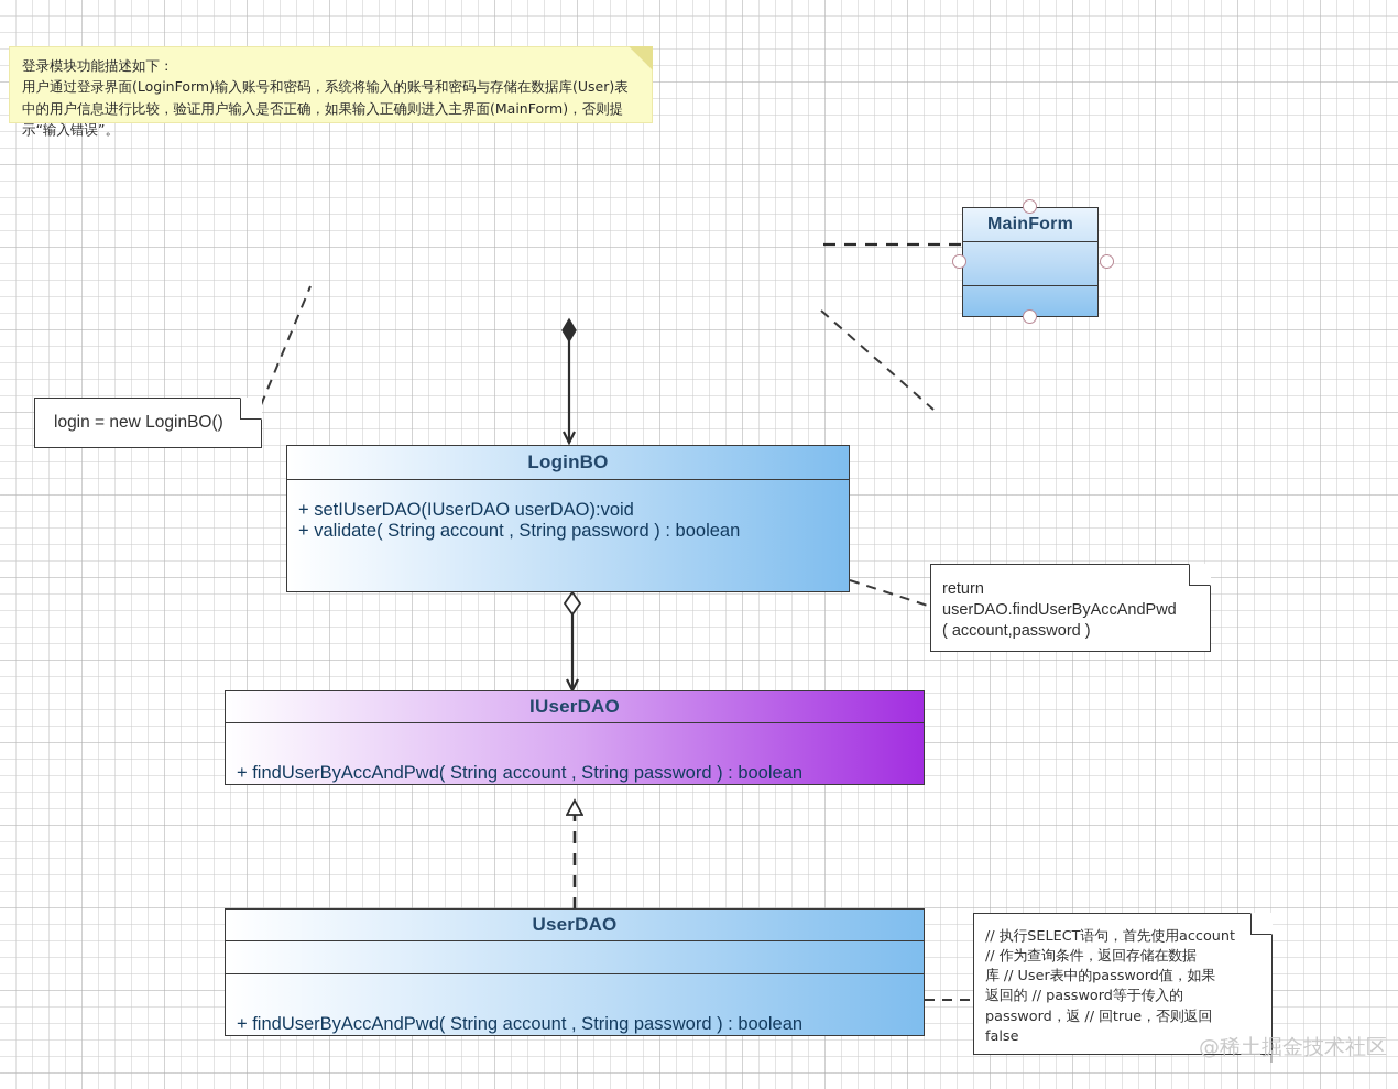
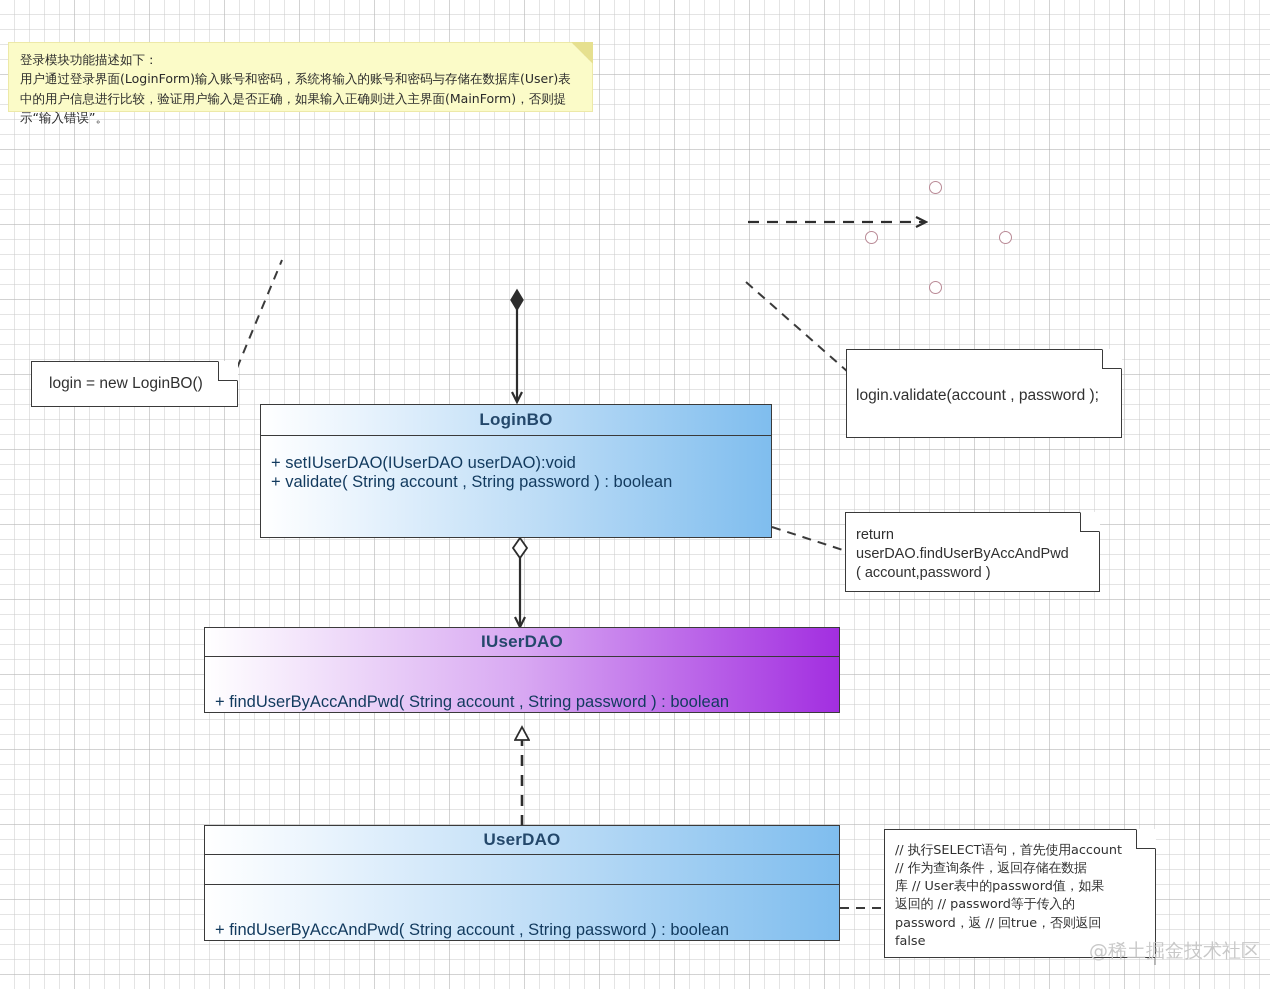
  登录模块功能描述如下：
  用户通过登录界面(LoginForm)输入账号和密码，系统将输入的账号和密码与存储在数据库(User)表中的用户信息进行比较，验证用户输入是否正确，如果输入正确则进入主界面(MainForm)，否则提示“输入错误”。
- MainForm
  LoginBO
  + setIUserDAO(IUserDAO userDAO):void
  + validate( String account , String password ) : boolean
  IUserDAO
  + findUserByAccAndPwd( String account , String password ) : boolean
  UserDAO
  + findUserByAccAndPwd( String account , String password ) : boolean
  login = new LoginBO()
+ login.validate(account , password );
  return
  userDAO.findUserByAccAndPwd
  ( account,password )
  // 执行SELECT语句，首先使用account
  // 作为查询条件，返回存储在数据
  库 // User表中的password值，如果
  返回的 // password等于传入的
  password，返 // 回true，否则返回
  false
  @稀土掘金技术社区
